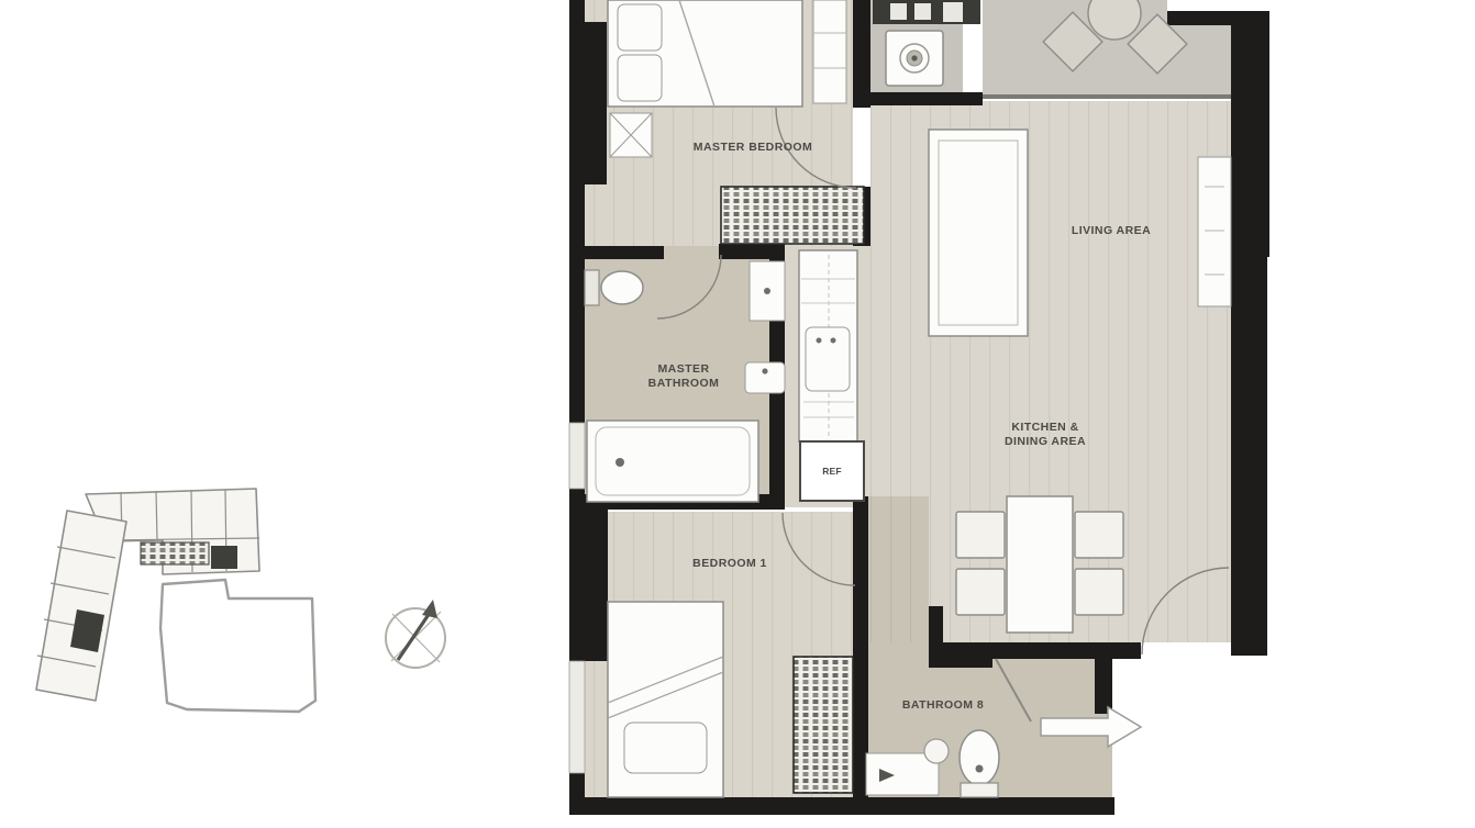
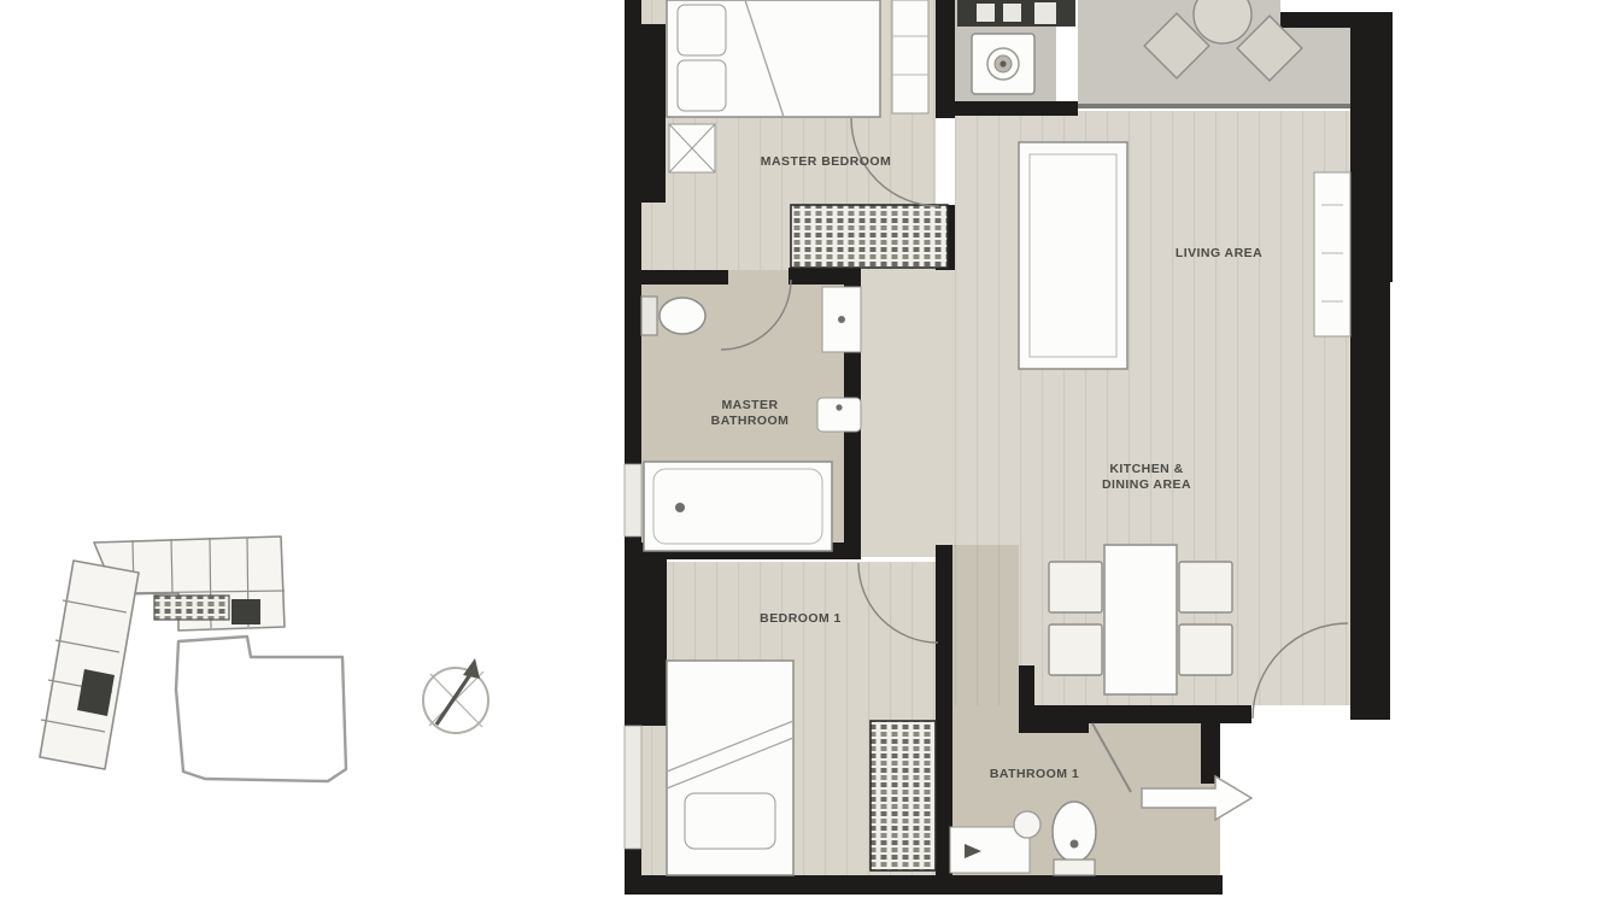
- REF
  MASTER BEDROOM
  MASTER
  BATHROOM
  LIVING AREA
  KITCHEN &
  DINING AREA
  BEDROOM 1
- BATHROOM 8
+ BATHROOM 1
